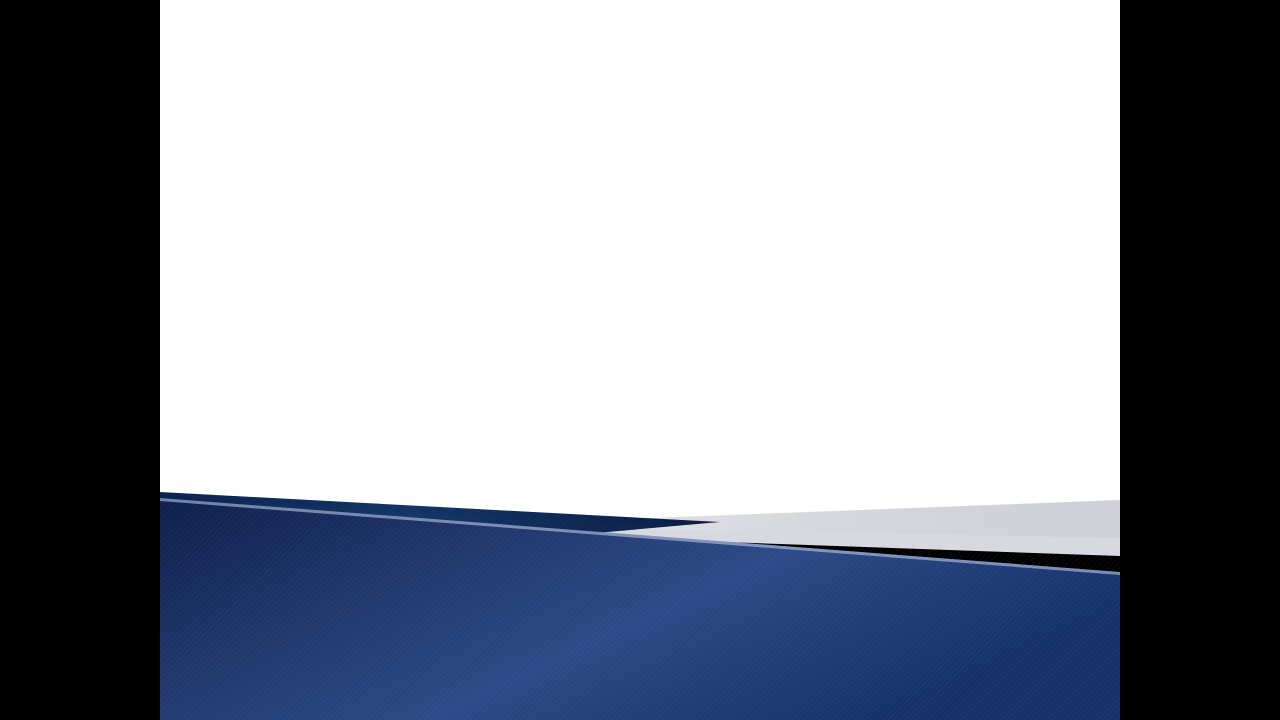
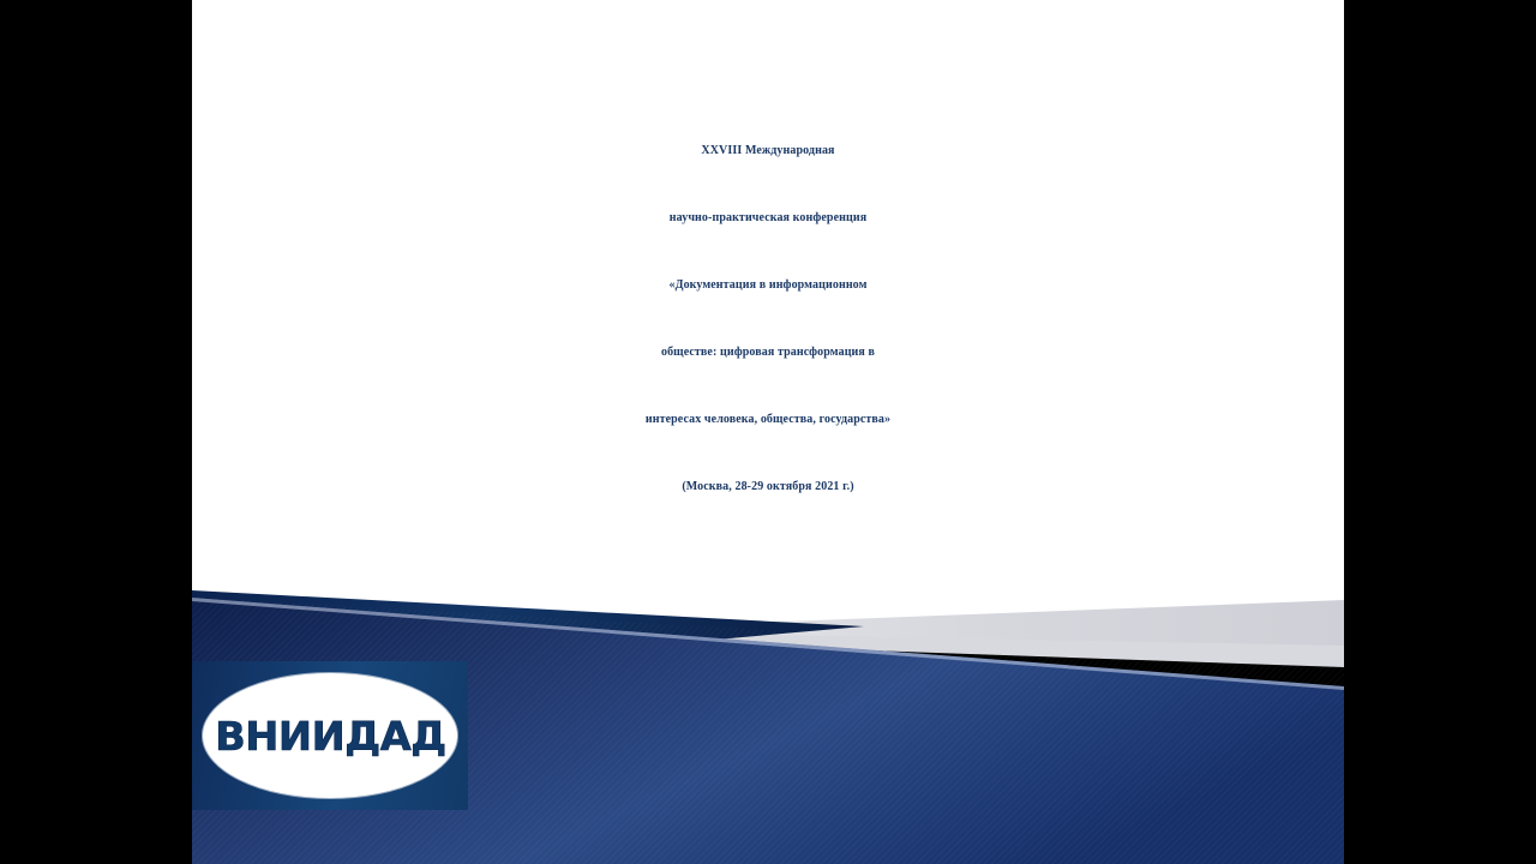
+ XXVIII Международная
+ научно-практическая конференция
+ «Документация в информационном
+ обществе: цифровая трансформация в
+ интересах человека, общества, государства»
+ (Москва, 28-29 октября 2021 г.)
+ ВНИИДАД
